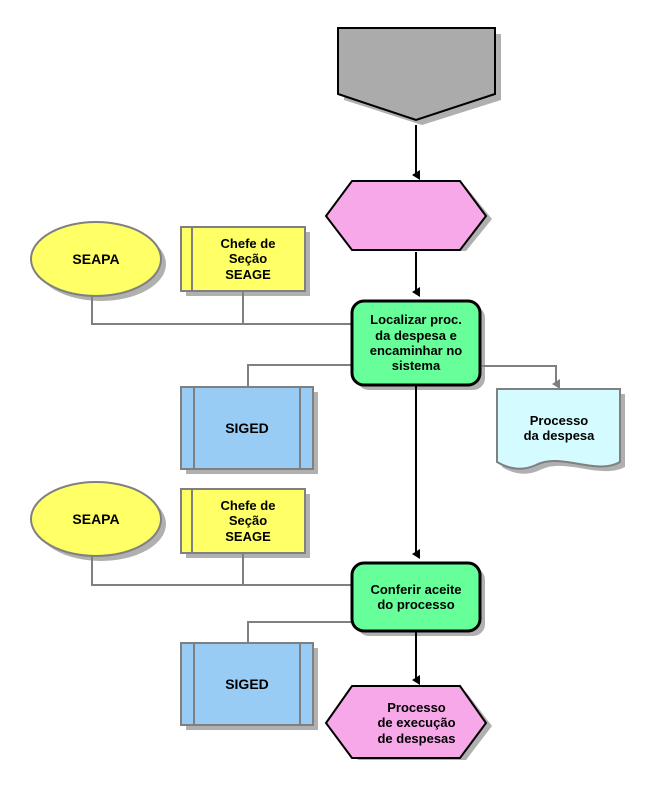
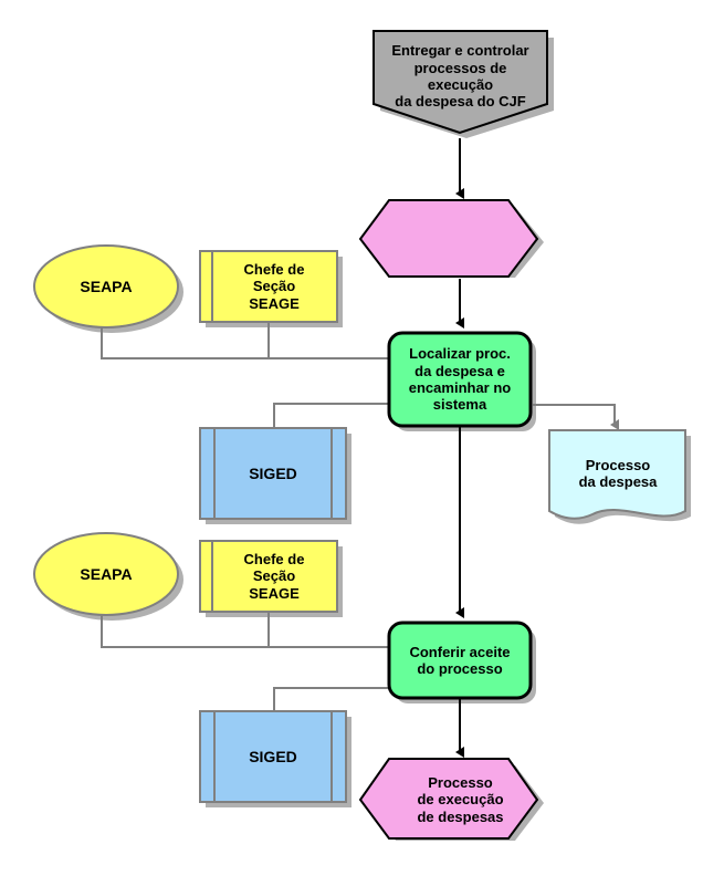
+ Entregar e controlar
+ processos de
+ execução
+ da despesa do CJF
  SEAPA
  Chefe de
  Seção
  SEAGE
  Localizar proc.
  da despesa e
  encaminhar no
  sistema
  SIGED
  Processo
  da despesa
  SEAPA
  Chefe de
  Seção
  SEAGE
  Conferir aceite
  do processo
  SIGED
  Processo
  de execução
  de despesas
